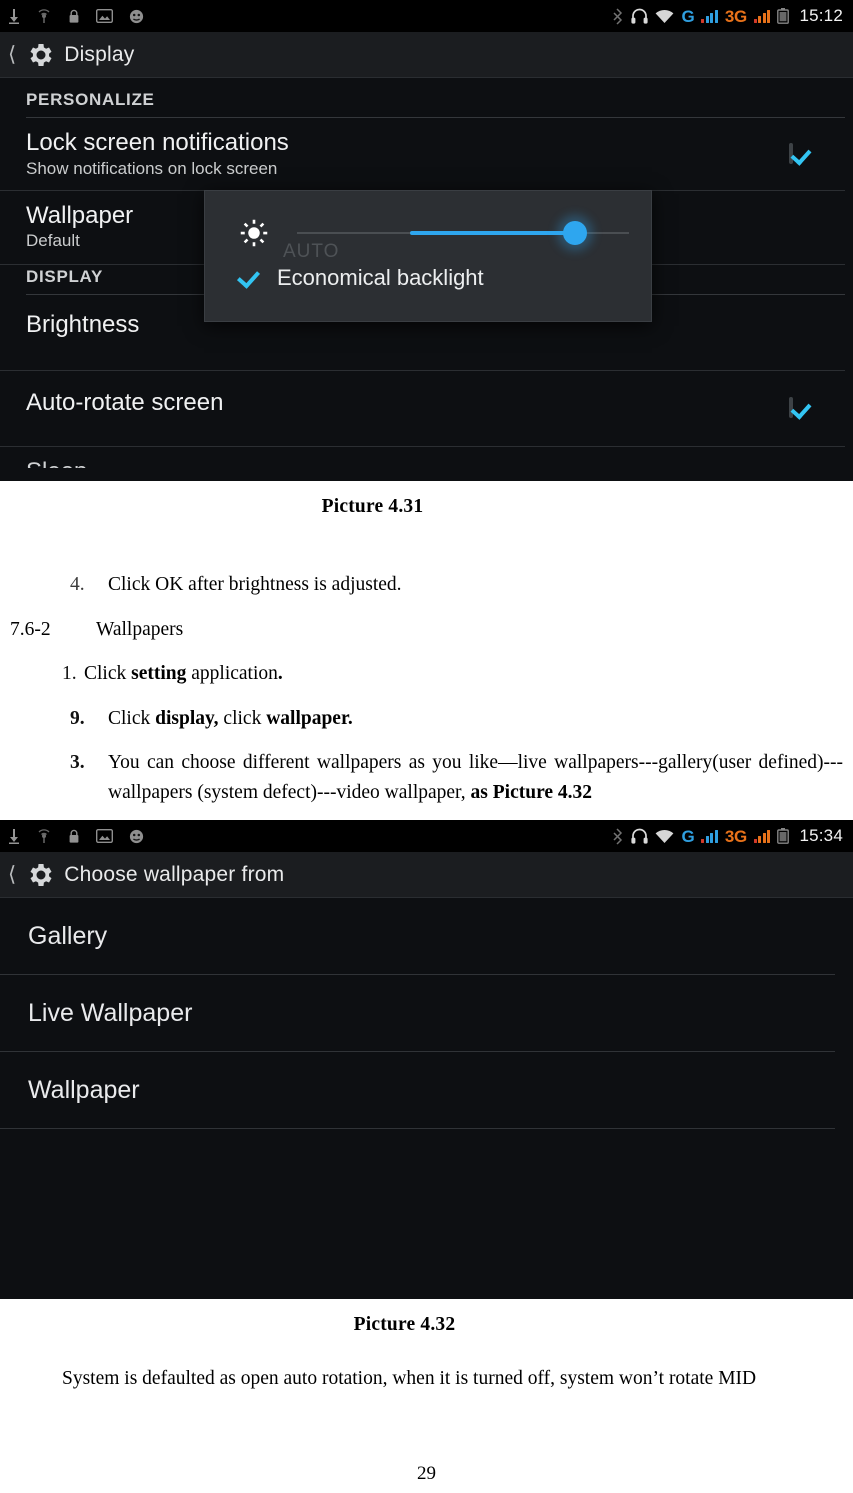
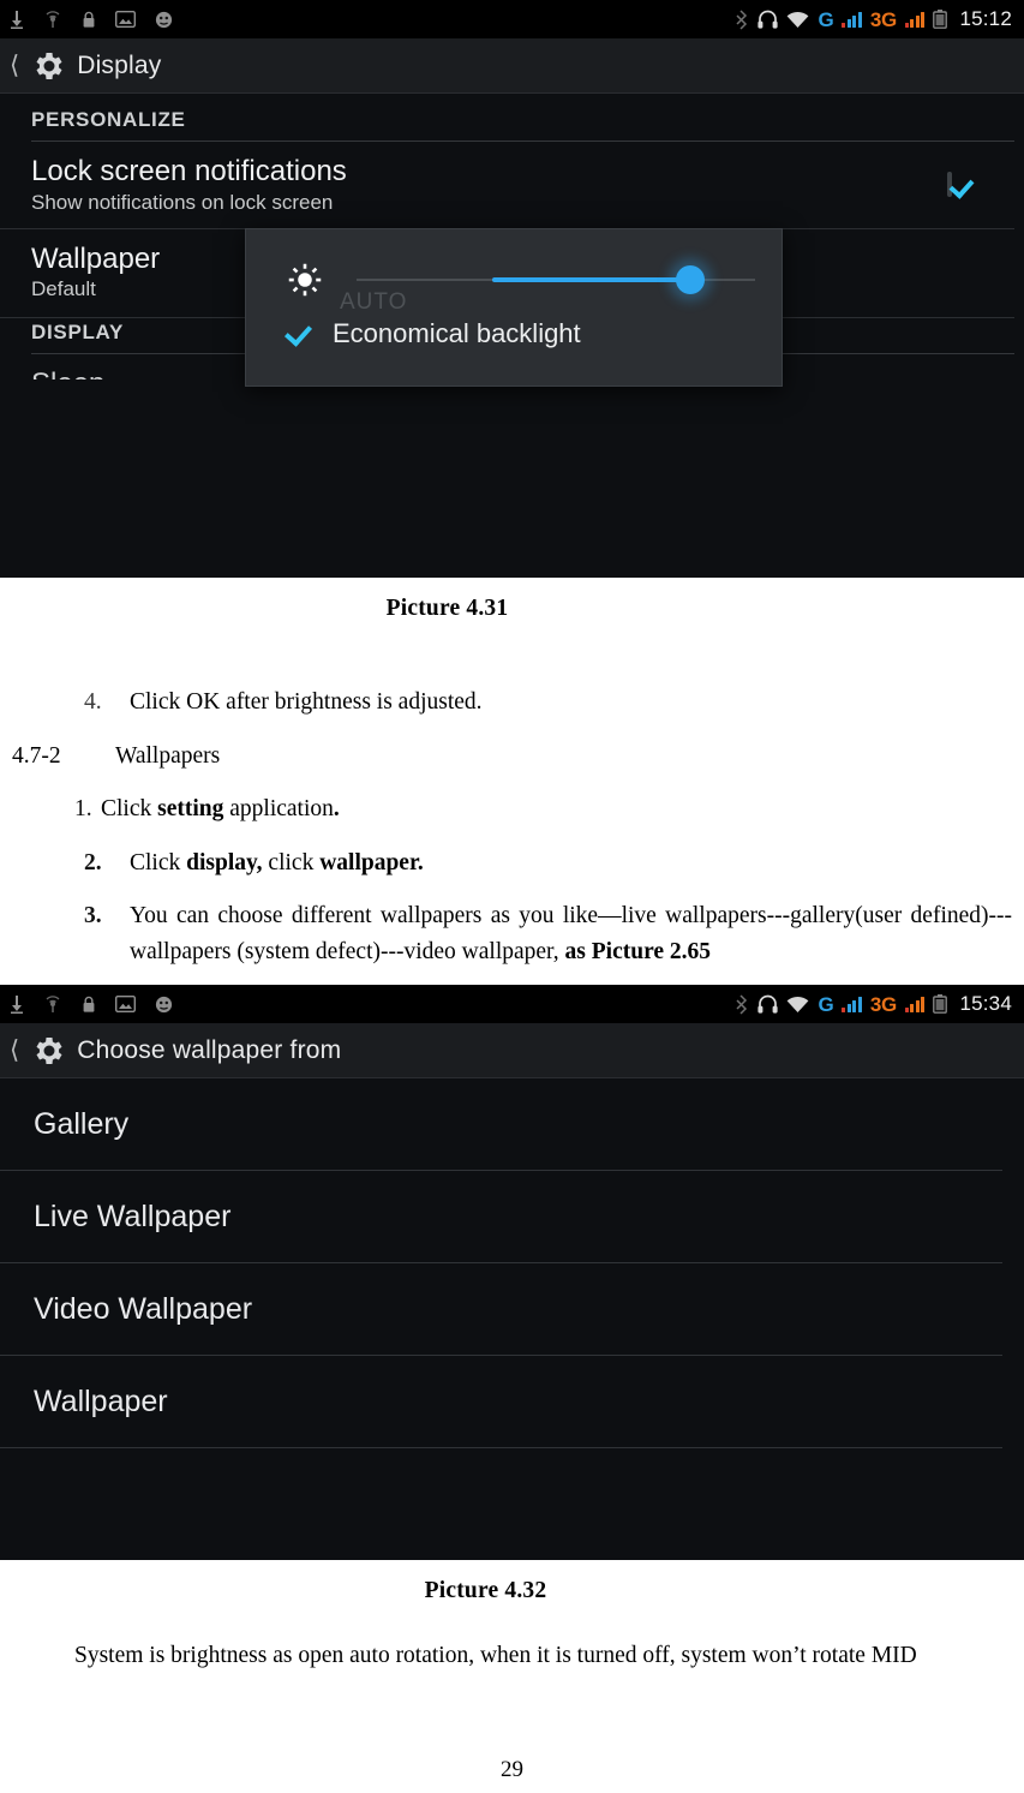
  G
  3G
  15:12
  ⟨
  Display
  PERSONALIZE
  Lock screen notifications
  Show notifications on lock screen
  Wallpaper
  Default
  DISPLAY
- Brightness
- Auto-rotate screen
  AUTO
  Economical backlight
  Picture 4.31
  4.
  Click OK after brightness is adjusted.
- 7.6-2 Wallpapers
+ 4.7-2 Wallpapers
  1.
  Click setting application.
- 9.
+ 2.
  Click display, click wallpaper.
  3.
- You can choose different wallpapers as you like—live wallpapers---gallery(user defined)---wallpapers (system defect)---video wallpaper, as Picture 4.32
+ You can choose different wallpapers as you like—live wallpapers---gallery(user defined)---wallpapers (system defect)---video wallpaper, as Picture 2.65
  G
  3G
  15:34
  ⟨
  Choose wallpaper from
  Gallery
  Live Wallpaper
+ Video Wallpaper
  Wallpaper
  Picture 4.32
- System is defaulted as open auto rotation, when it is turned off, system won’t rotate MID
+ System is brightness as open auto rotation, when it is turned off, system won’t rotate MID
  29
